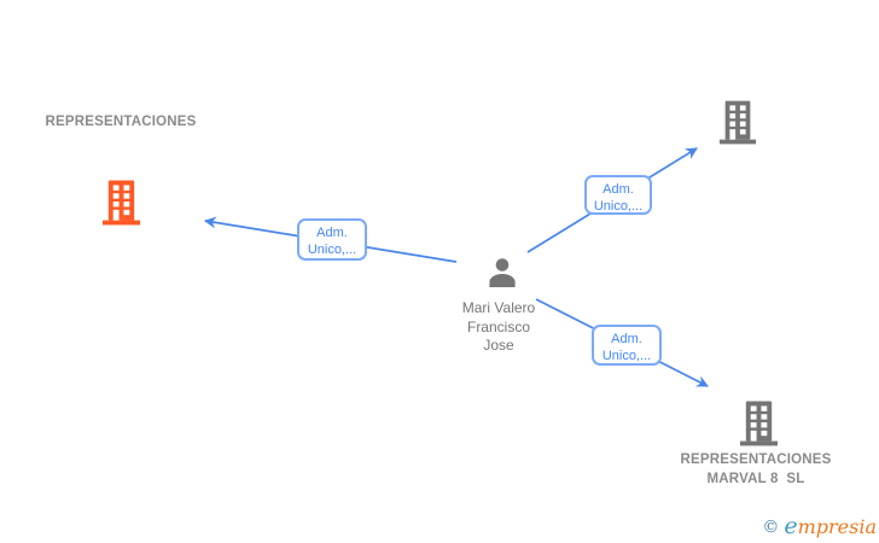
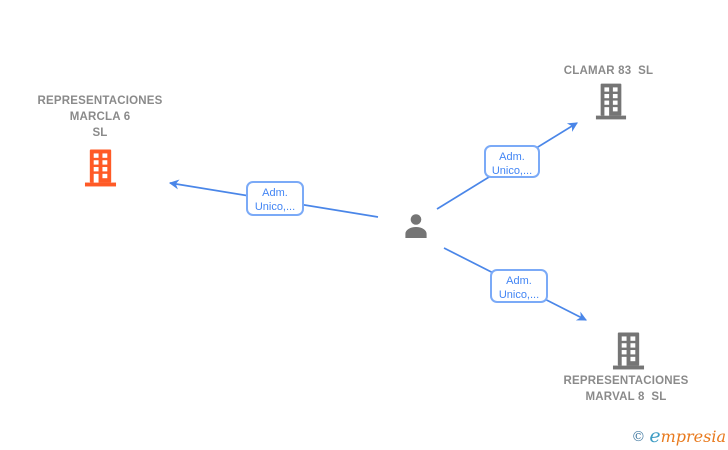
  REPRESENTACIONES
+ MARCLA 6
+ SL
+ CLAMAR 83 SL
  REPRESENTACIONES
  MARVAL 8 SL
- Mari Valero
- Francisco
- Jose
  Adm.
  Unico,...
  Adm.
  Unico,...
  Adm.
  Unico,...
  © empresia
